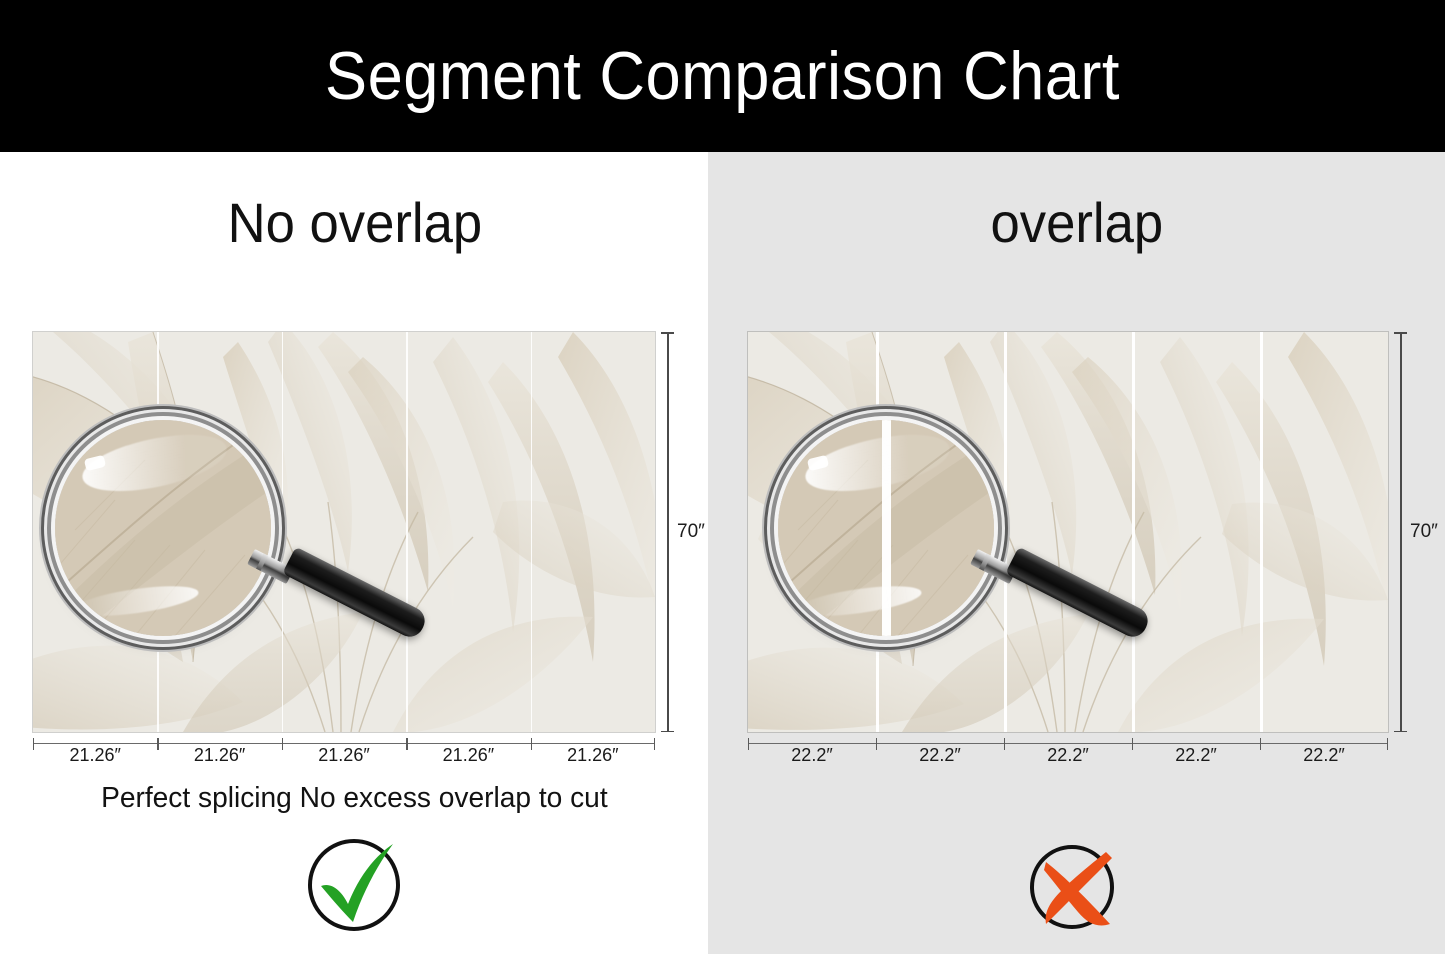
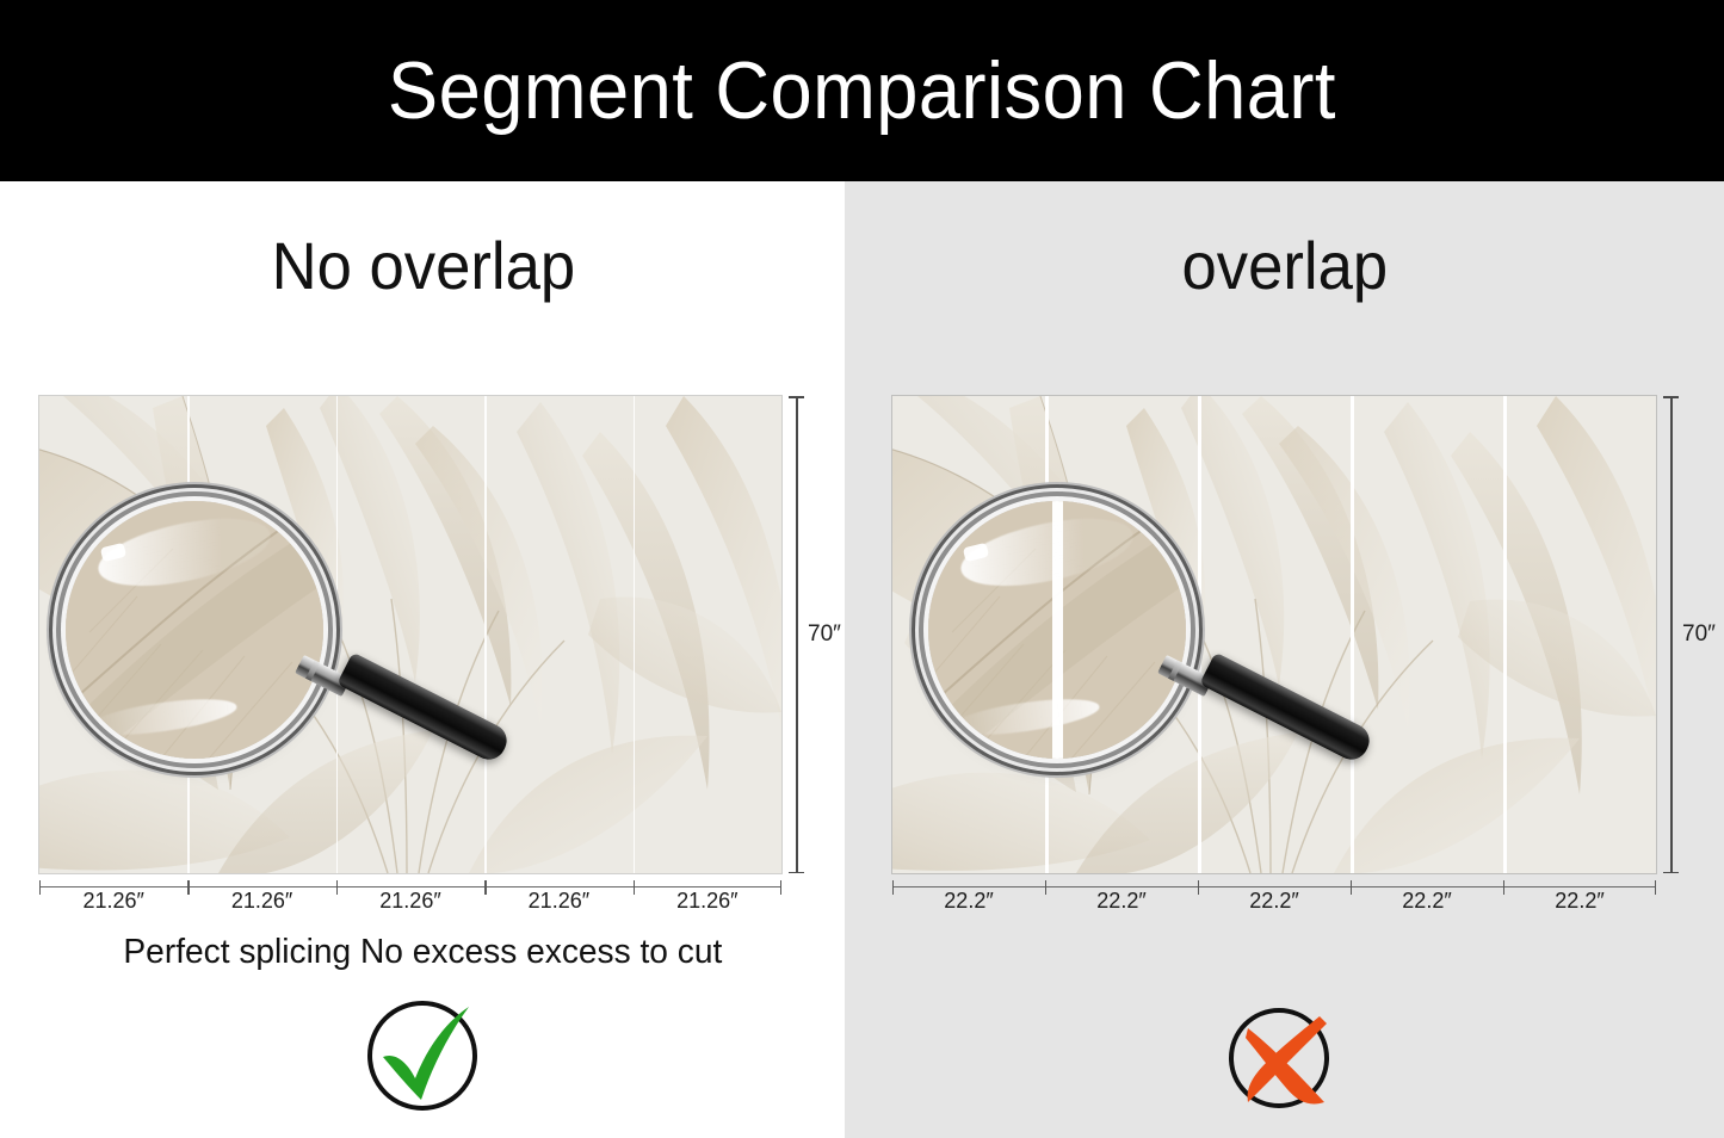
  Segment Comparison Chart
  No overlap
  70″
  21.26″
  21.26″
  21.26″
  21.26″
  21.26″
- Perfect splicing No excess overlap to cut
+ Perfect splicing No excess excess to cut
  overlap
  70″
  22.2″
  22.2″
  22.2″
  22.2″
  22.2″
